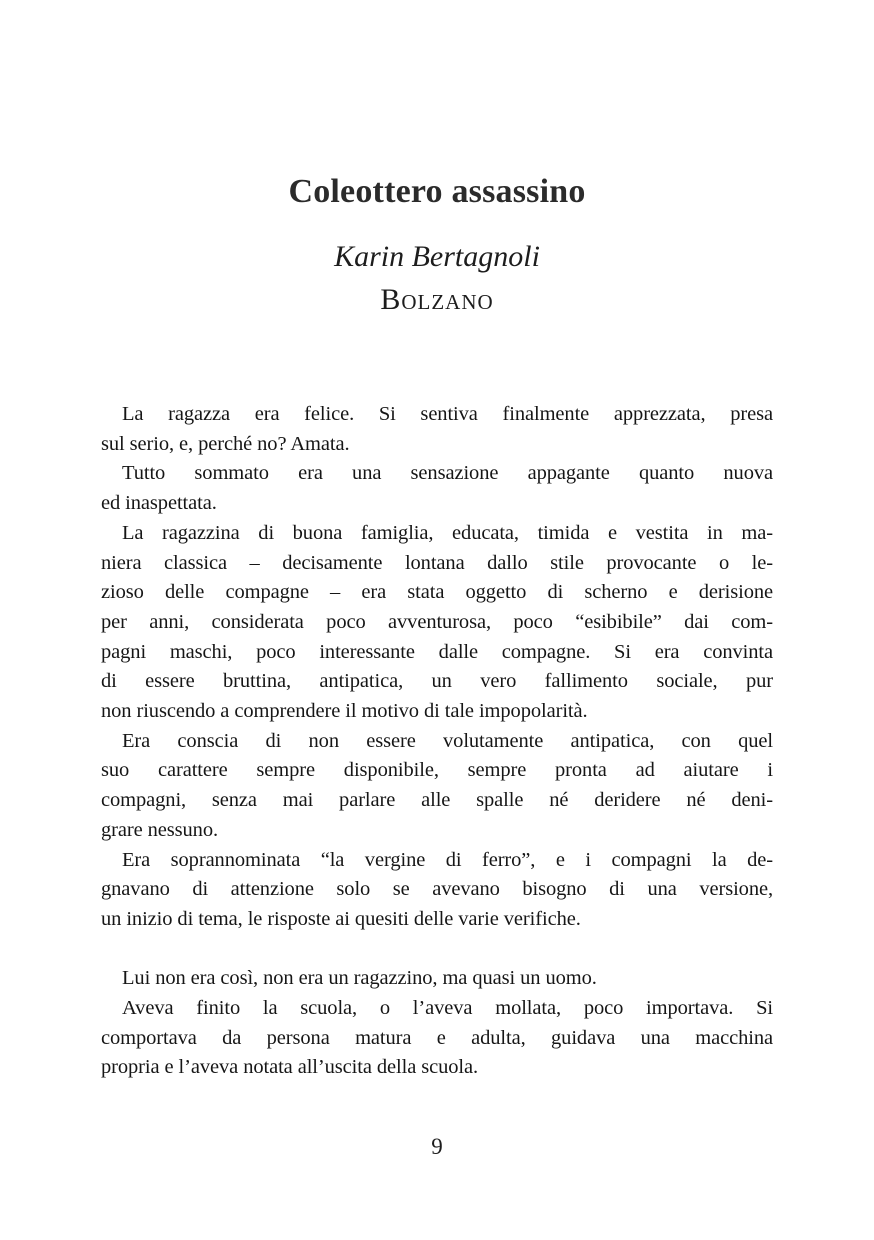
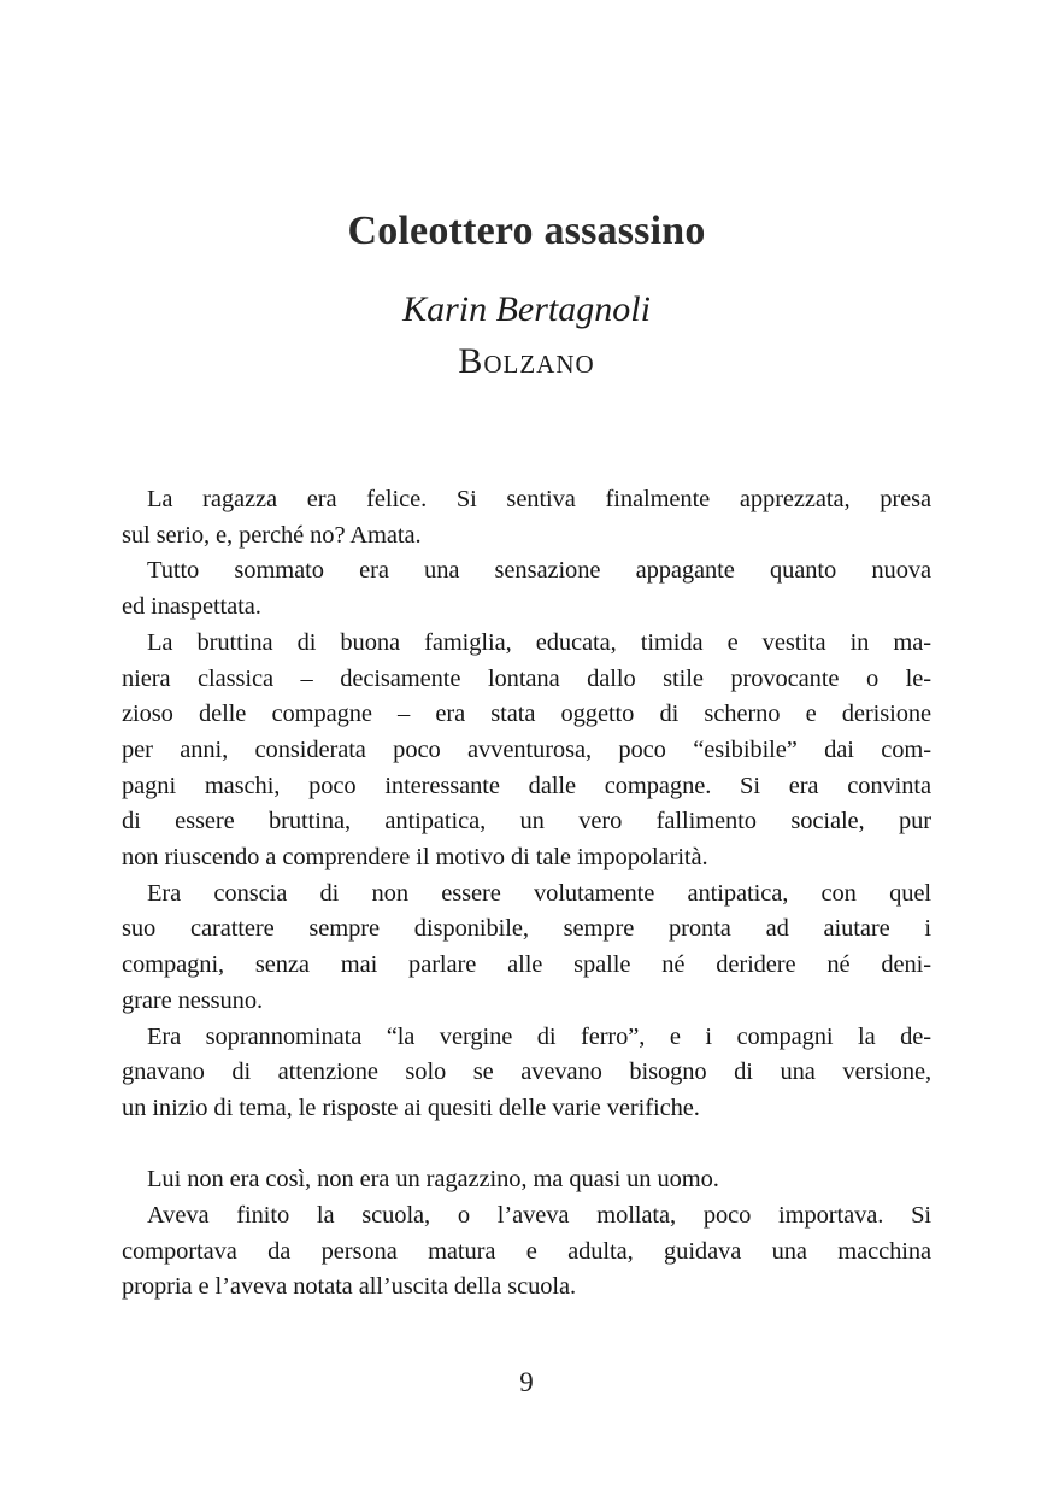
  Coleottero assassino
  Karin Bertagnoli
  Bolzano
  La ragazza era felice. Si sentiva finalmente apprezzata, presa
  sul serio, e, perché no? Amata.
  Tutto sommato era una sensazione appagante quanto nuova
  ed inaspettata.
- La ragazzina di buona famiglia, educata, timida e vestita in ma-
+ La bruttina di buona famiglia, educata, timida e vestita in ma-
  niera classica – decisamente lontana dallo stile provocante o le-
  zioso delle compagne – era stata oggetto di scherno e derisione
  per anni, considerata poco avventurosa, poco “esibibile” dai com-
  pagni maschi, poco interessante dalle compagne. Si era convinta
  di essere bruttina, antipatica, un vero fallimento sociale, pur
  non riuscendo a comprendere il motivo di tale impopolarità.
  Era conscia di non essere volutamente antipatica, con quel
  suo carattere sempre disponibile, sempre pronta ad aiutare i
  compagni, senza mai parlare alle spalle né deridere né deni-
  grare nessuno.
  Era soprannominata “la vergine di ferro”, e i compagni la de-
  gnavano di attenzione solo se avevano bisogno di una versione,
  un inizio di tema, le risposte ai quesiti delle varie verifiche.
  Lui non era così, non era un ragazzino, ma quasi un uomo.
  Aveva finito la scuola, o l’aveva mollata, poco importava. Si
  comportava da persona matura e adulta, guidava una macchina
  propria e l’aveva notata all’uscita della scuola.
  9
